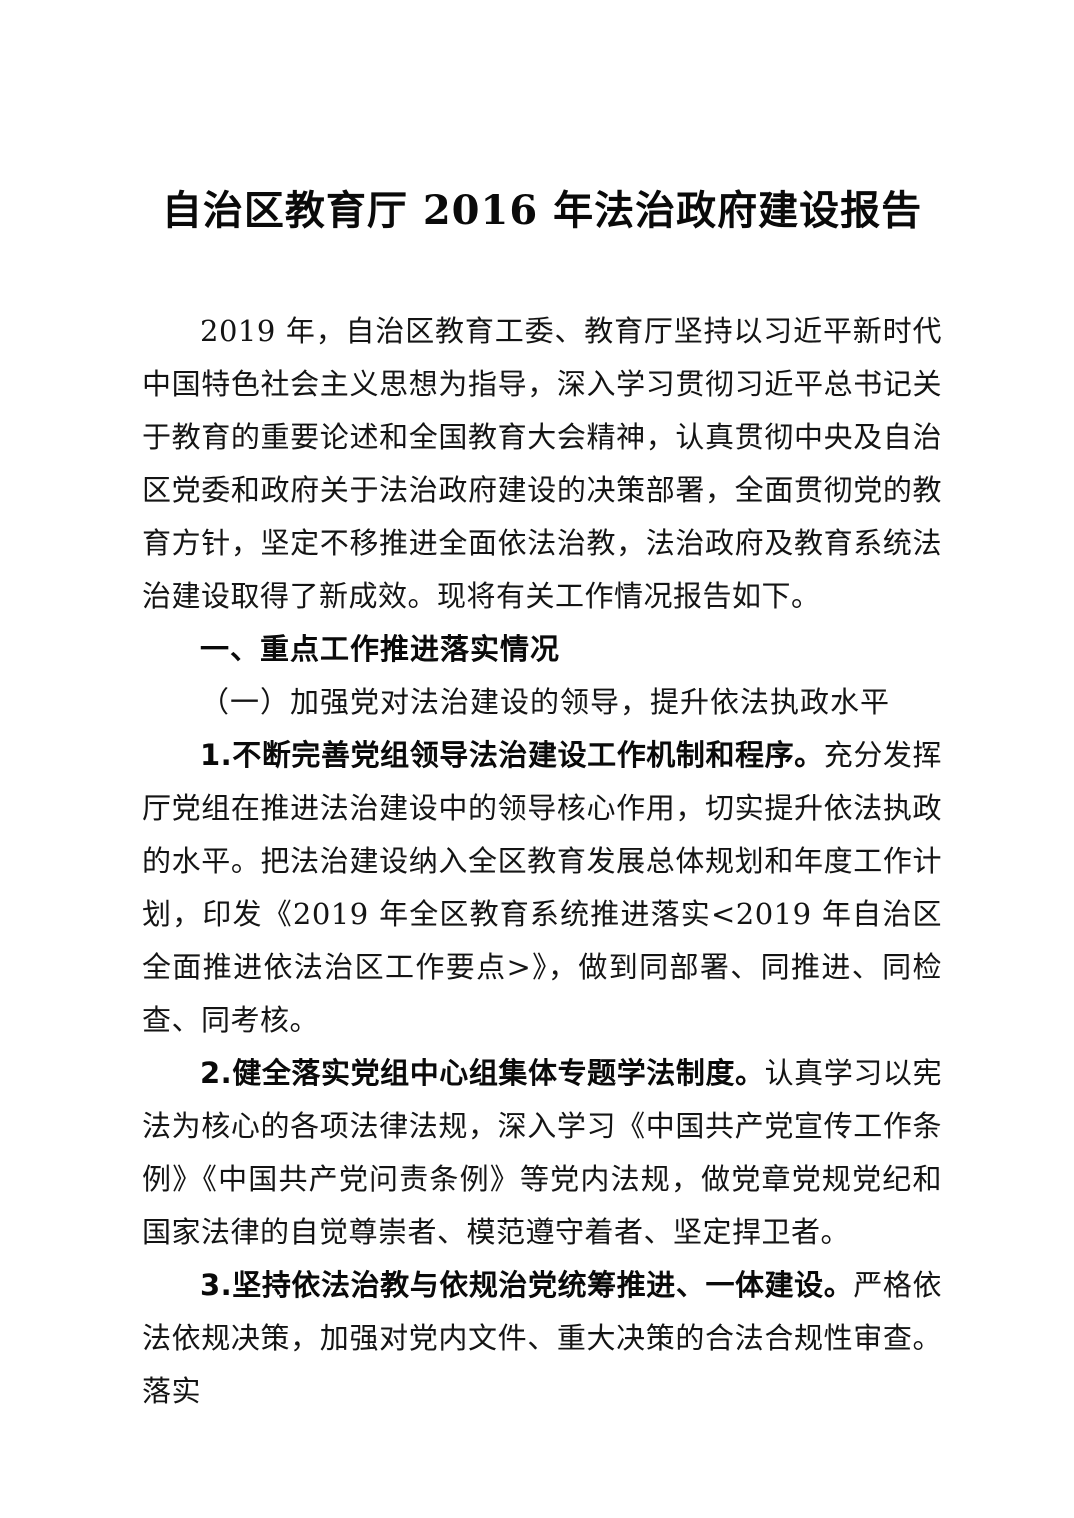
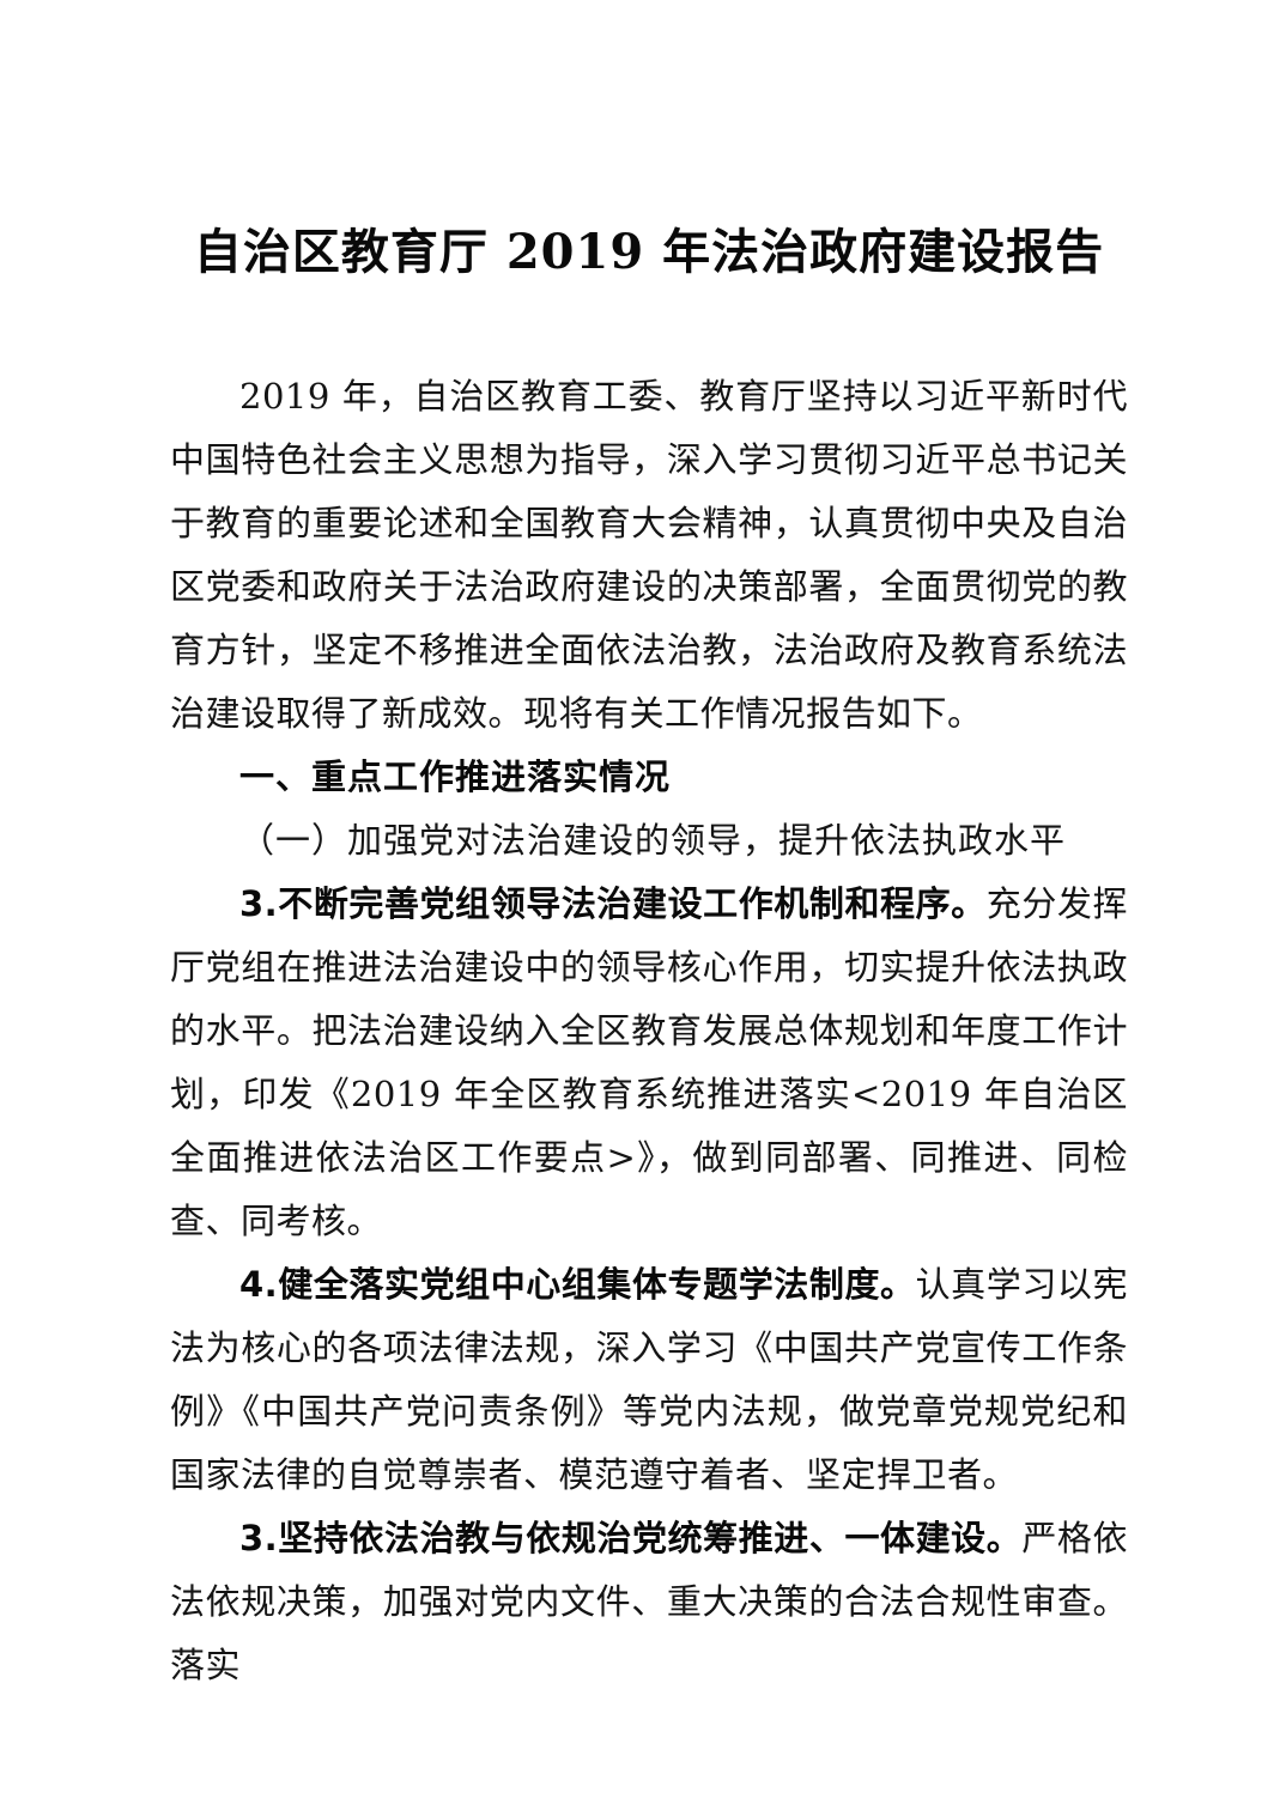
- 自治区教育厅 2016 年法治政府建设报告
+ 自治区教育厅 2019 年法治政府建设报告
  2019 年，自治区教育工委、教育厅坚持以习近平新时代中国特色社会主义思想为指导，深入学习贯彻习近平总书记关于教育的重要论述和全国教育大会精神，认真贯彻中央及自治区党委和政府关于法治政府建设的决策部署，全面贯彻党的教育方针，坚定不移推进全面依法治教，法治政府及教育系统法治建设取得了新成效。现将有关工作情况报告如下。
  一、重点工作推进落实情况
  （一）加强党对法治建设的领导，提升依法执政水平
- 1.不断完善党组领导法治建设工作机制和程序。充分发挥厅党组在推进法治建设中的领导核心作用，切实提升依法执政的水平。把法治建设纳入全区教育发展总体规划和年度工作计划，印发《2019 年全区教育系统推进落实<2019 年自治区全面推进依法治区工作要点>》，做到同部署、同推进、同检查、同考核。
+ 3.不断完善党组领导法治建设工作机制和程序。充分发挥厅党组在推进法治建设中的领导核心作用，切实提升依法执政的水平。把法治建设纳入全区教育发展总体规划和年度工作计划，印发《2019 年全区教育系统推进落实<2019 年自治区全面推进依法治区工作要点>》，做到同部署、同推进、同检查、同考核。
- 2.健全落实党组中心组集体专题学法制度。认真学习以宪法为核心的各项法律法规，深入学习《中国共产党宣传工作条例》《中国共产党问责条例》等党内法规，做党章党规党纪和国家法律的自觉尊崇者、模范遵守着者、坚定捍卫者。
+ 4.健全落实党组中心组集体专题学法制度。认真学习以宪法为核心的各项法律法规，深入学习《中国共产党宣传工作条例》《中国共产党问责条例》等党内法规，做党章党规党纪和国家法律的自觉尊崇者、模范遵守着者、坚定捍卫者。
  3.坚持依法治教与依规治党统筹推进、一体建设。严格依法依规决策，加强对党内文件、重大决策的合法合规性审查。落实
